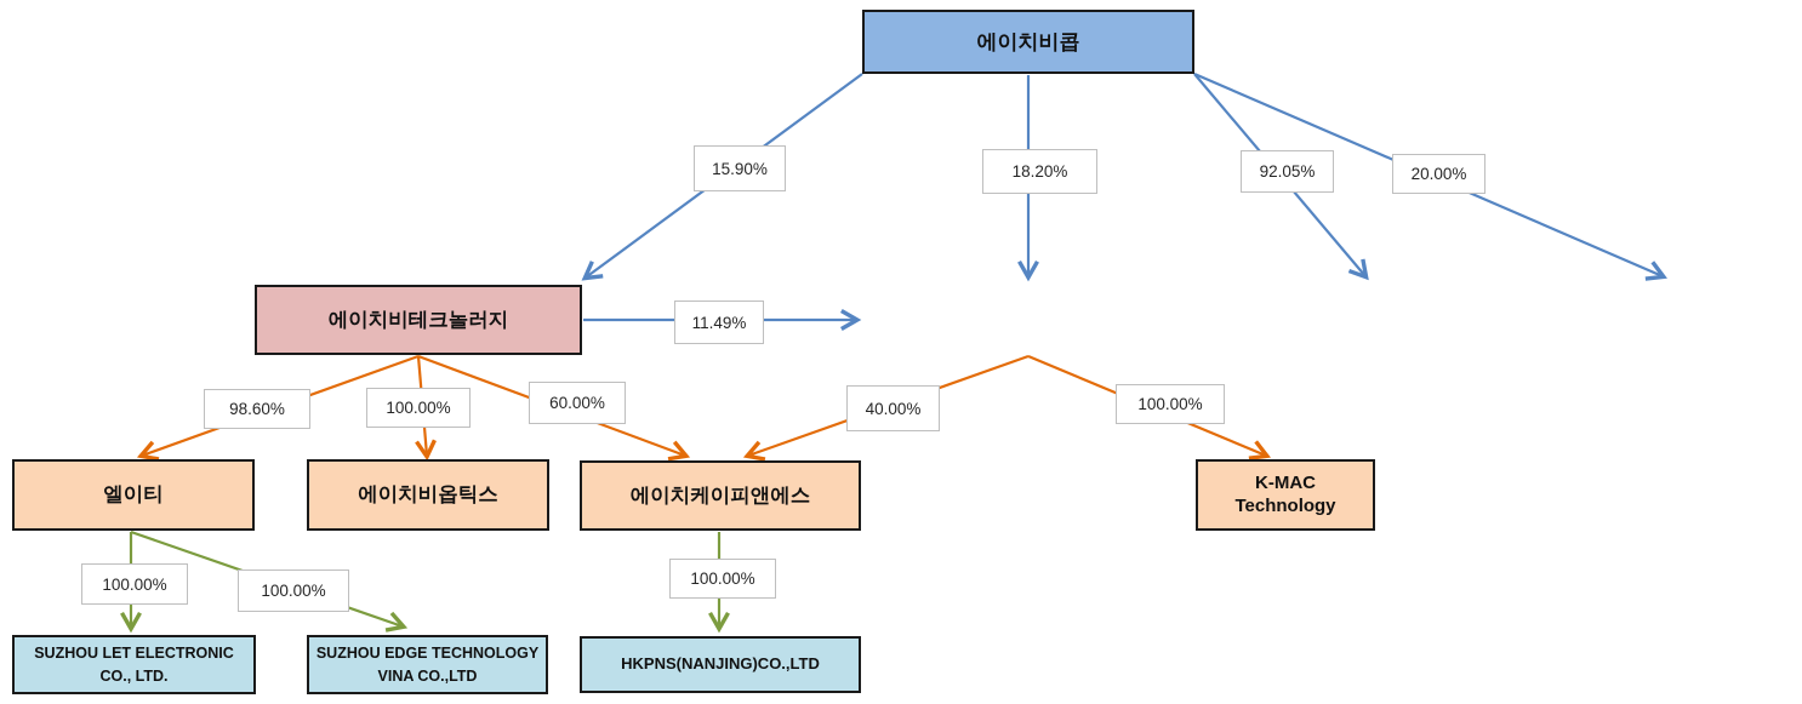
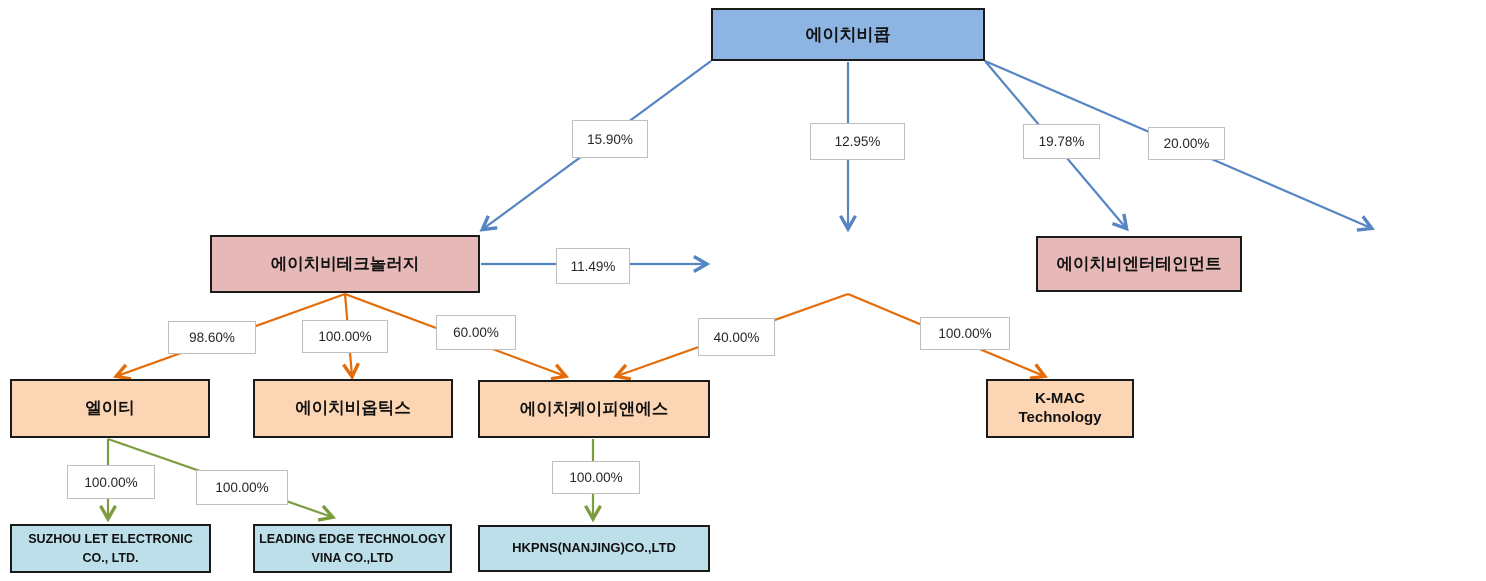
  15.90%
- 18.20%
+ 12.95%
- 92.05%
+ 19.78%
  20.00%
  11.49%
  98.60%
  100.00%
  60.00%
  40.00%
  100.00%
  100.00%
  100.00%
  100.00%
  에이치비콥
  에이치비테크놀러지
+ 에이치비엔터테인먼트
  엘이티
  에이치비옵틱스
  에이치케이피앤에스
  K-MAC Technology
  SUZHOU LET ELECTRONIC CO., LTD.
- SUZHOU EDGE TECHNOLOGY VINA CO.,LTD
+ LEADING EDGE TECHNOLOGY VINA CO.,LTD
  HKPNS(NANJING)CO.,LTD
